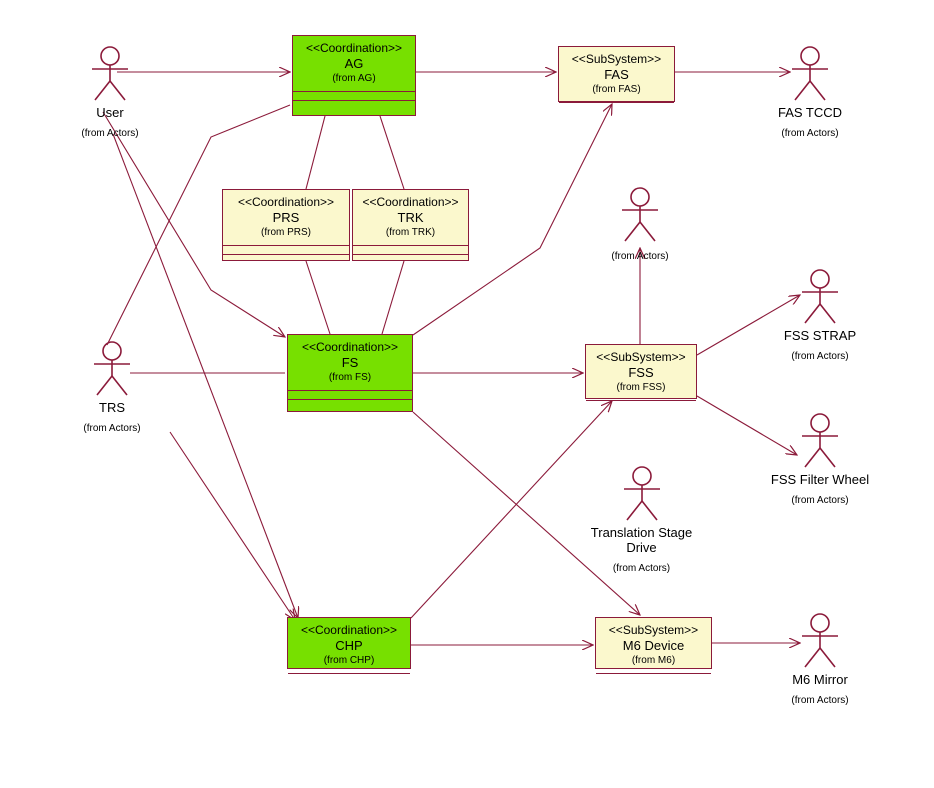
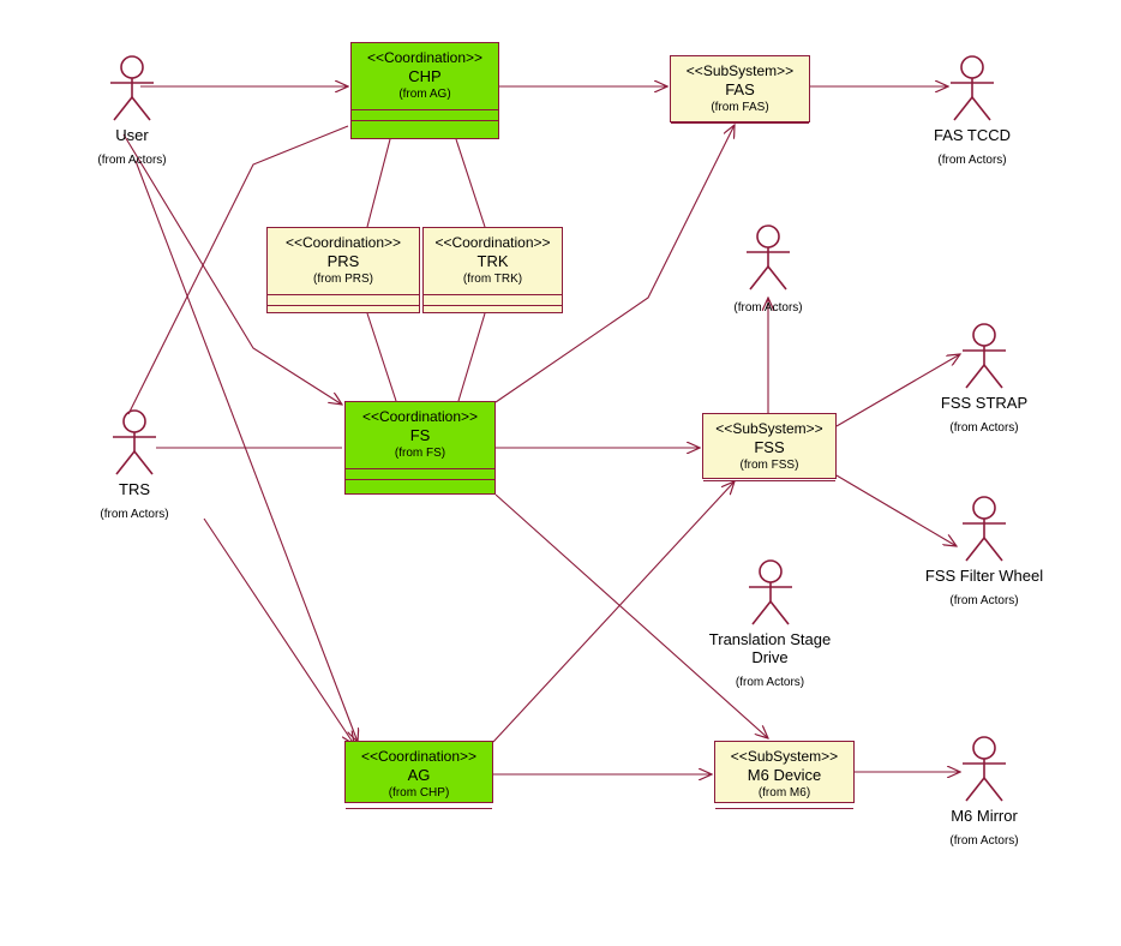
  <<Coordination>>
- AG
+ CHP
  (from AG)
  <<SubSystem>>
  FAS
  (from FAS)
  <<Coordination>>
  PRS
  (from PRS)
  <<Coordination>>
  TRK
  (from TRK)
  <<Coordination>>
  FS
  (from FS)
  <<SubSystem>>
  FSS
  (from FSS)
  <<Coordination>>
- CHP
+ AG
  (from CHP)
  <<SubSystem>>
  M6 Device
  (from M6)
  User
  (from Actors)
  FAS TCCD
  (from Actors)
  (from Actors)
  FSS STRAP
  (from Actors)
  FSS Filter Wheel
  (from Actors)
  TRS
  (from Actors)
  Translation Stage
  Drive
  (from Actors)
  M6 Mirror
  (from Actors)
